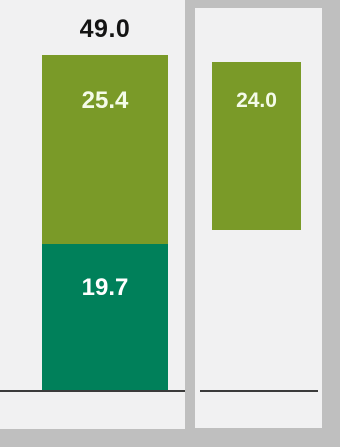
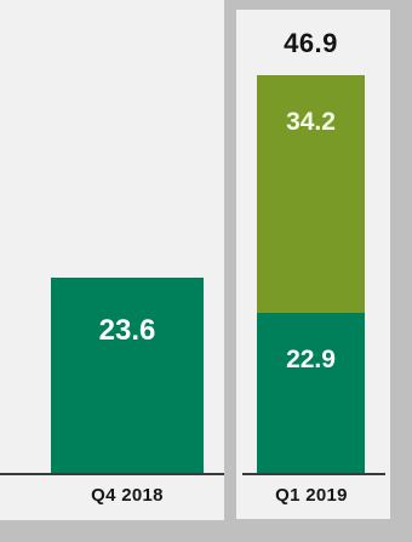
- 49.0
- 25.4
- 19.7
+ 23.6
+ Q4 2018
+ 46.9
- 24.0
+ 34.2
+ 22.9
+ Q1 2019
